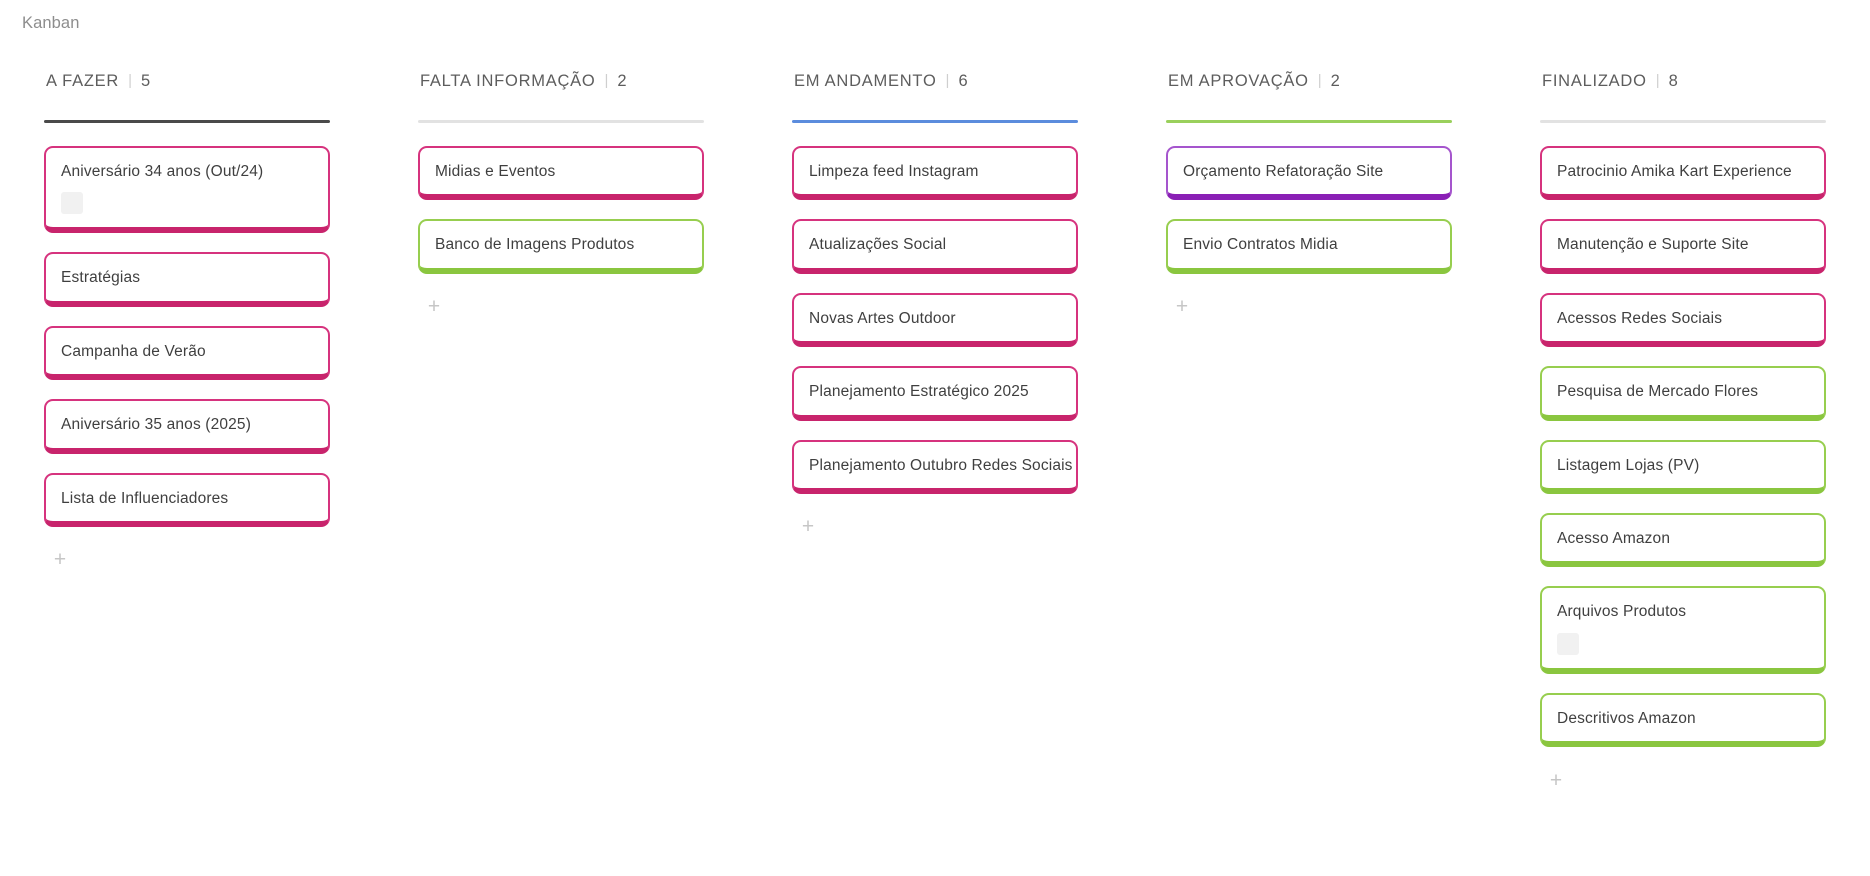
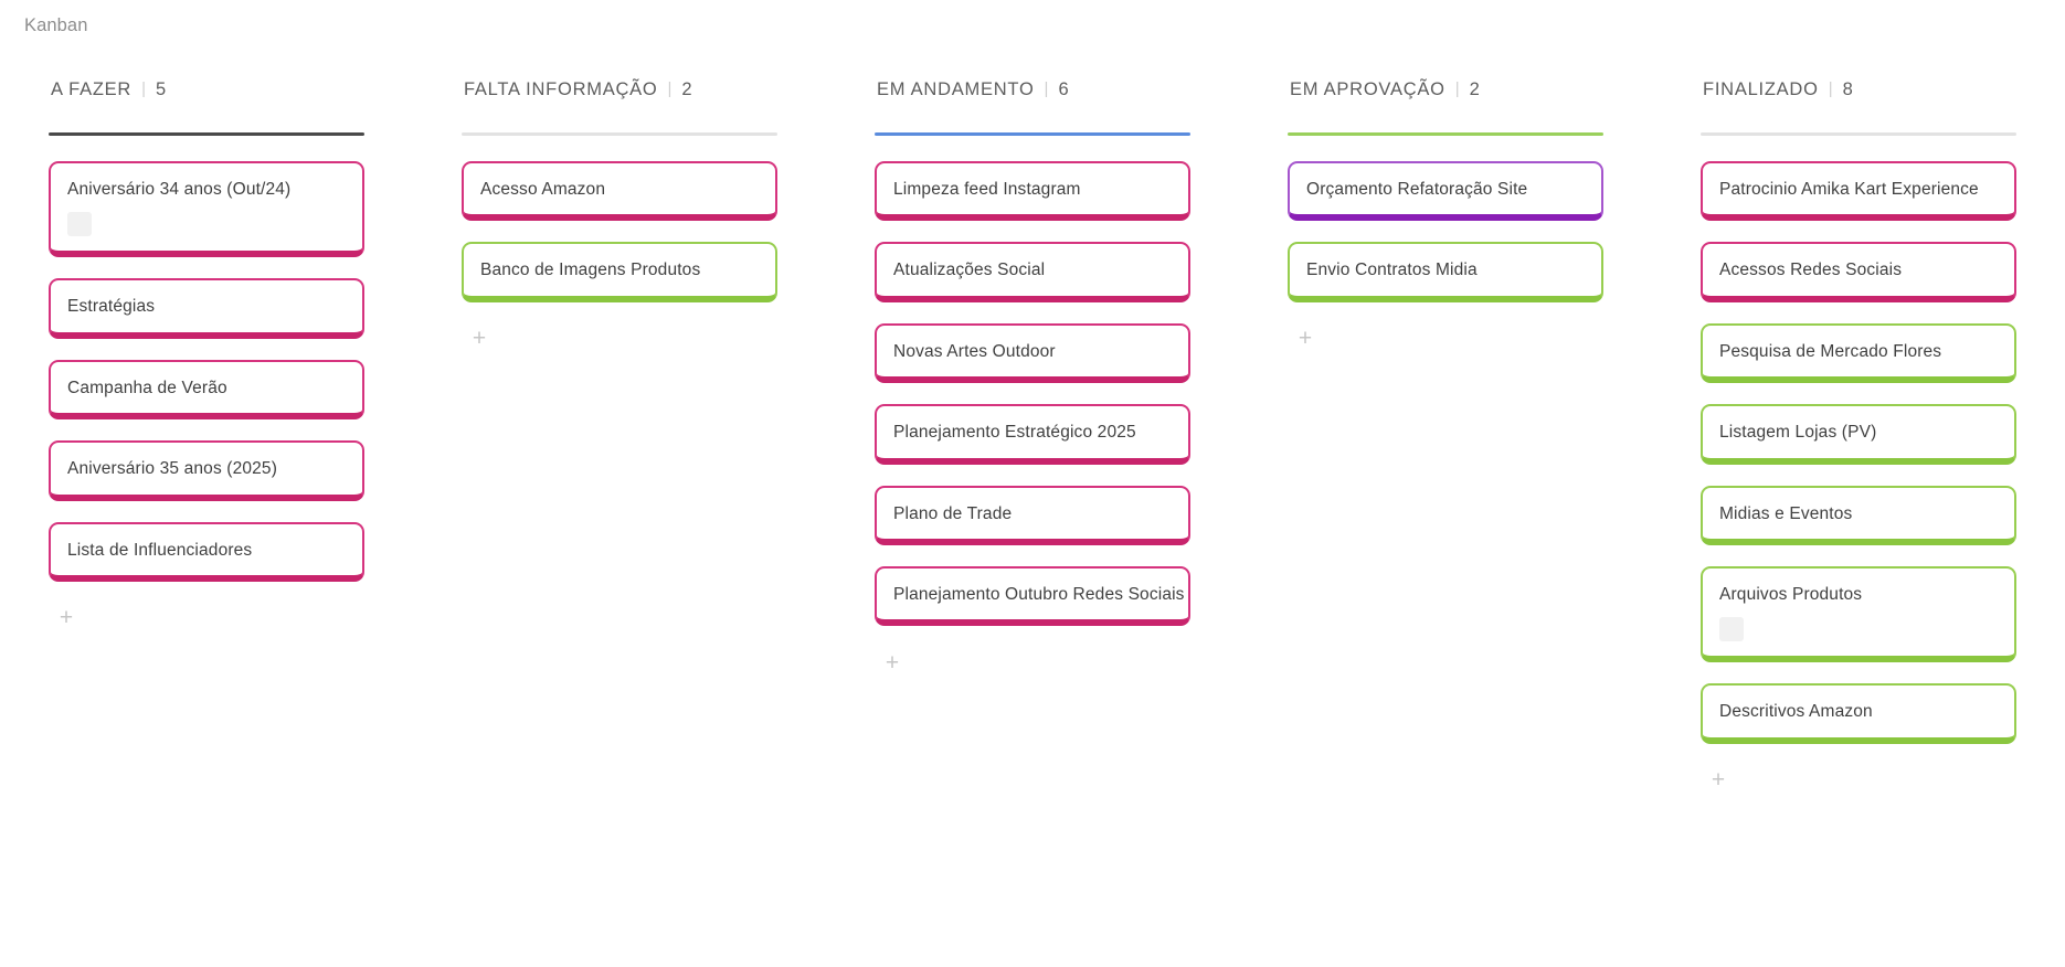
  Kanban
  A FAZER
  |
  5
  Aniversário 34 anos (Out/24)
  Estratégias
  Campanha de Verão
  Aniversário 35 anos (2025)
  Lista de Influenciadores
  +
  FALTA INFORMAÇÃO
  |
  2
- Midias e Eventos
+ Acesso Amazon
  Banco de Imagens Produtos
  +
  EM ANDAMENTO
  |
  6
  Limpeza feed Instagram
  Atualizações Social
  Novas Artes Outdoor
  Planejamento Estratégico 2025
+ Plano de Trade
  Planejamento Outubro Redes Sociais
  +
  EM APROVAÇÃO
  |
  2
  Orçamento Refatoração Site
  Envio Contratos Midia
  +
  FINALIZADO
  |
  8
  Patrocinio Amika Kart Experience
- Manutenção e Suporte Site
  Acessos Redes Sociais
  Pesquisa de Mercado Flores
  Listagem Lojas (PV)
- Acesso Amazon
+ Midias e Eventos
  Arquivos Produtos
  Descritivos Amazon
  +
